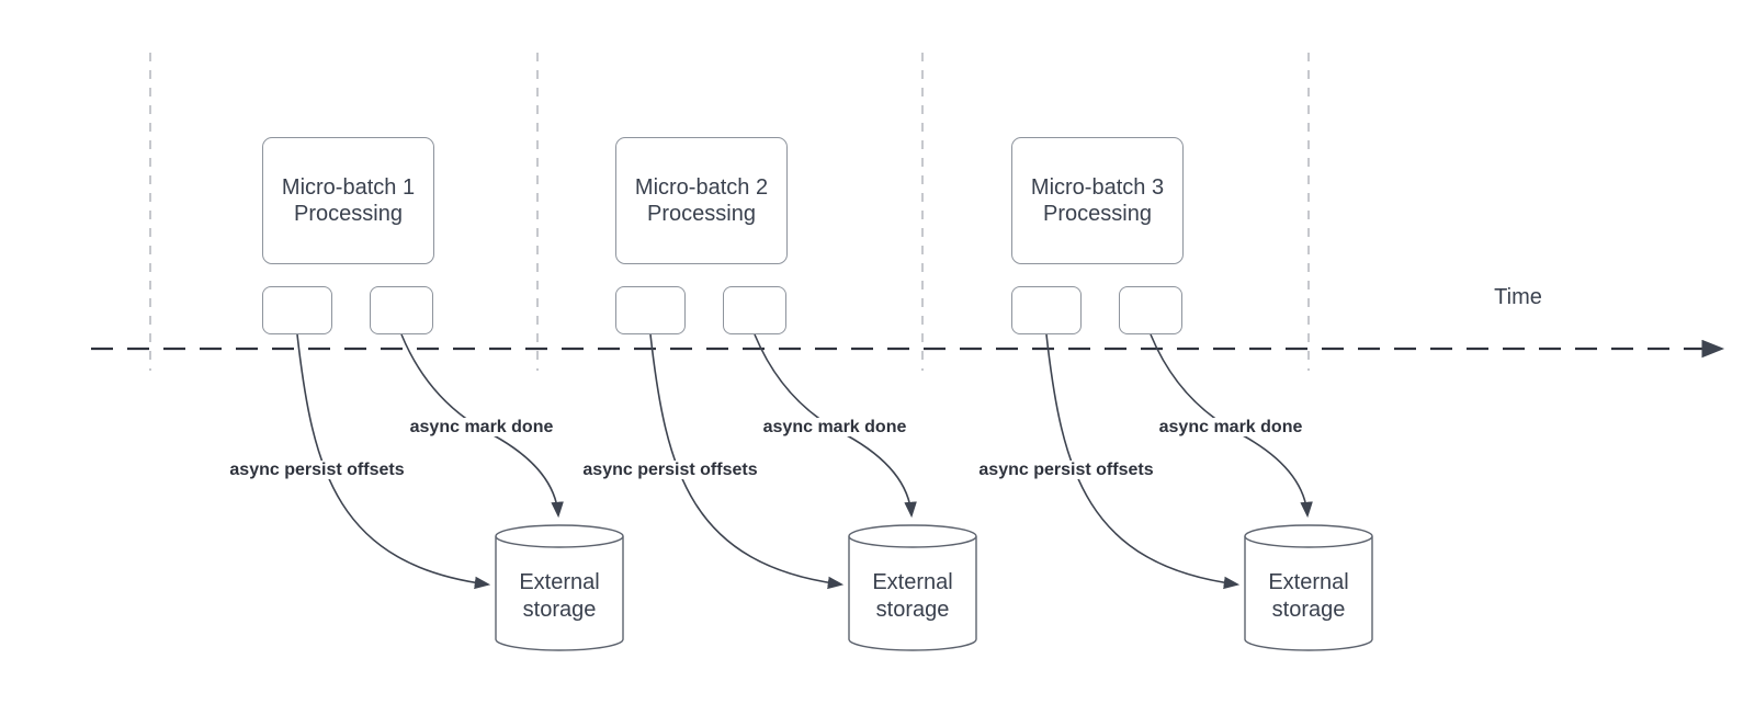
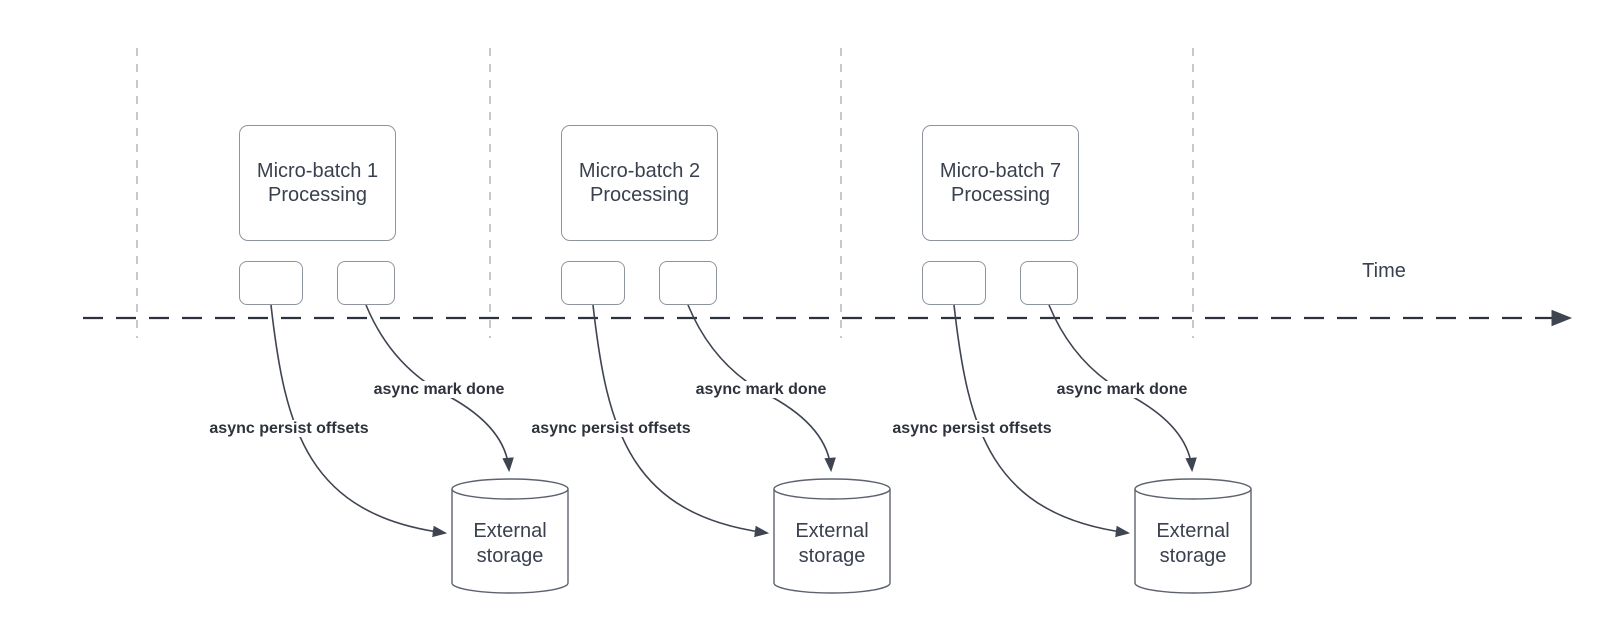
  Micro-batch 1 Processing
  async persist offsets
  async mark done
  External storage
  Micro-batch 2 Processing
  async persist offsets
  async mark done
  External storage
- Micro-batch 3 Processing
+ Micro-batch 7 Processing
  async persist offsets
  async mark done
  External storage
  Time
